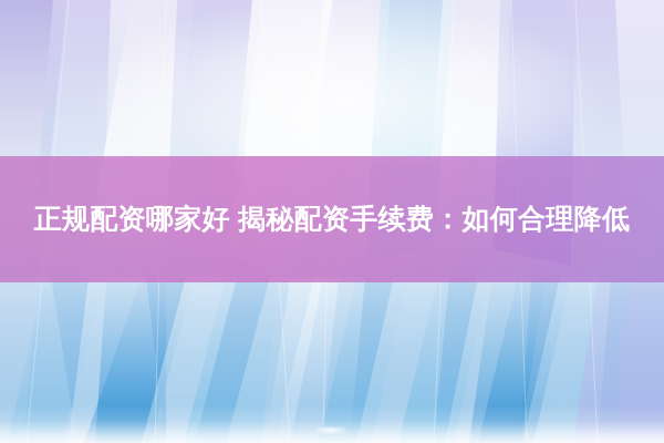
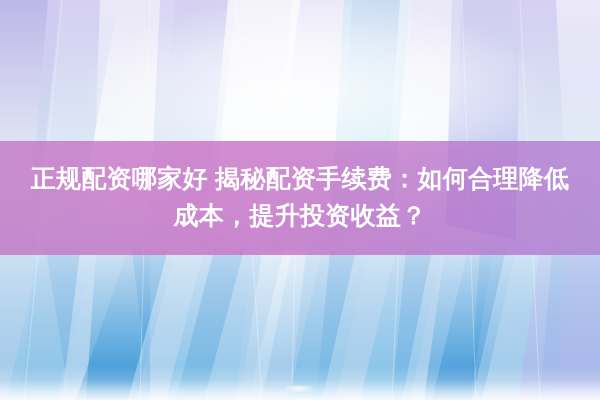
  正规配资哪家好 揭秘配资手续费：如何合理降低
+ 成本，提升投资收益？
